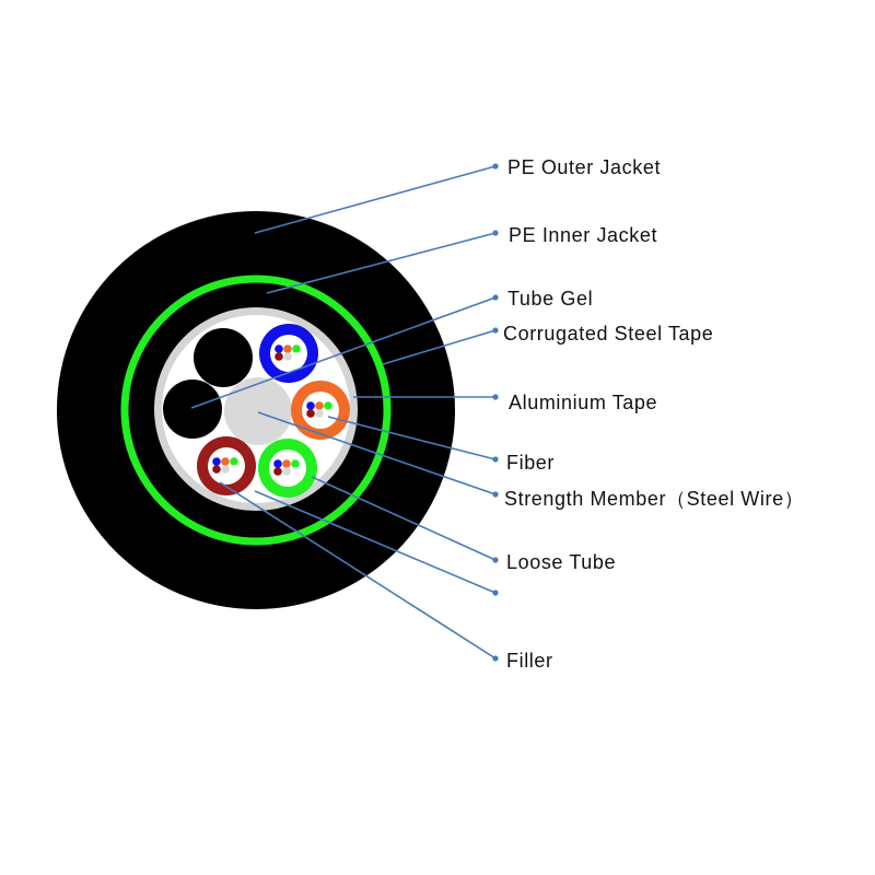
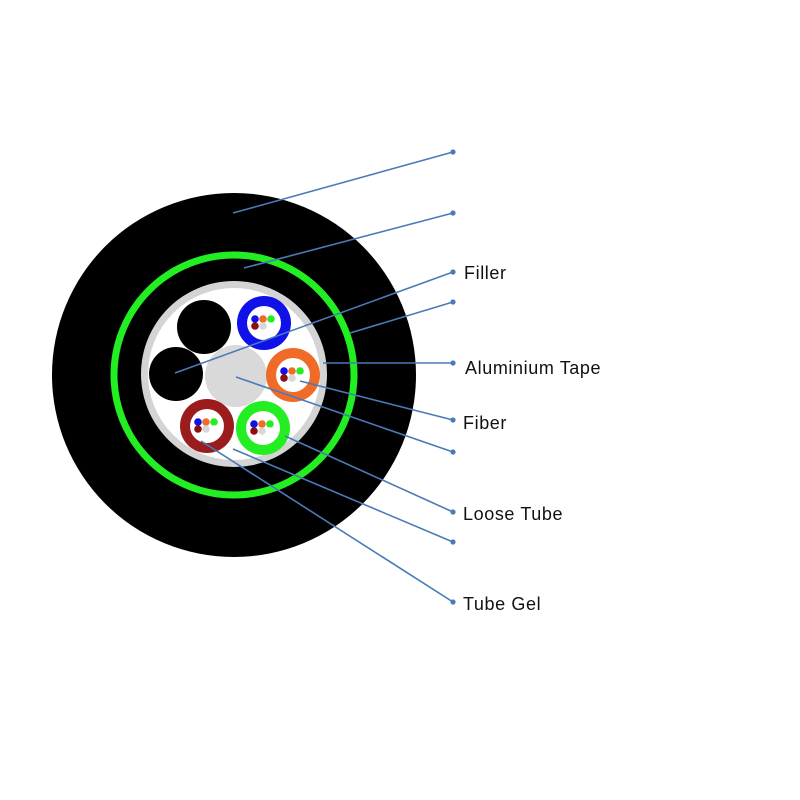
- PE Outer Jacket
- PE Inner Jacket
- Tube Gel
+ Filler
- Corrugated Steel Tape
  Aluminium Tape
  Fiber
- Strength Member（Steel Wire）
  Loose Tube
- Filler
+ Tube Gel
